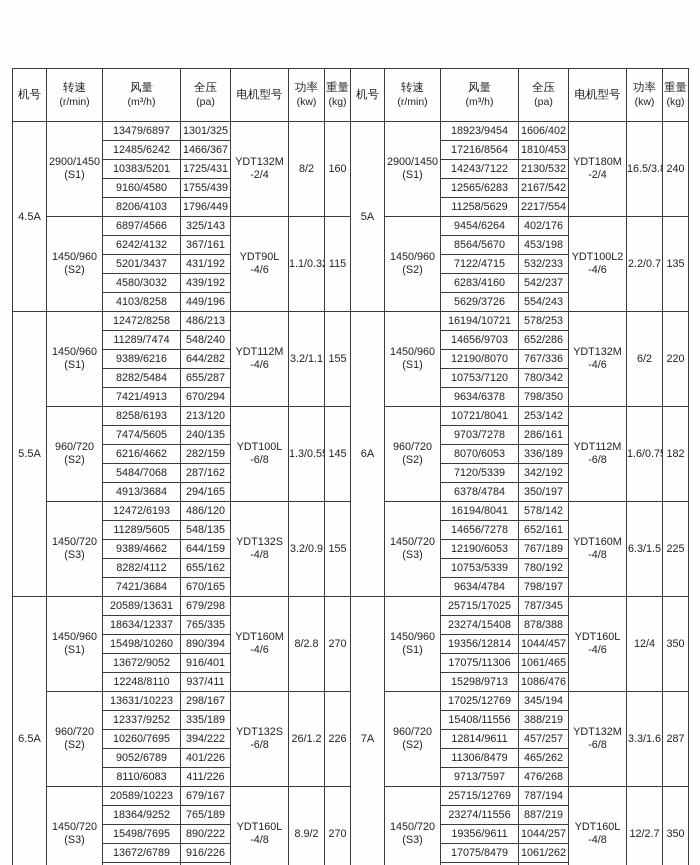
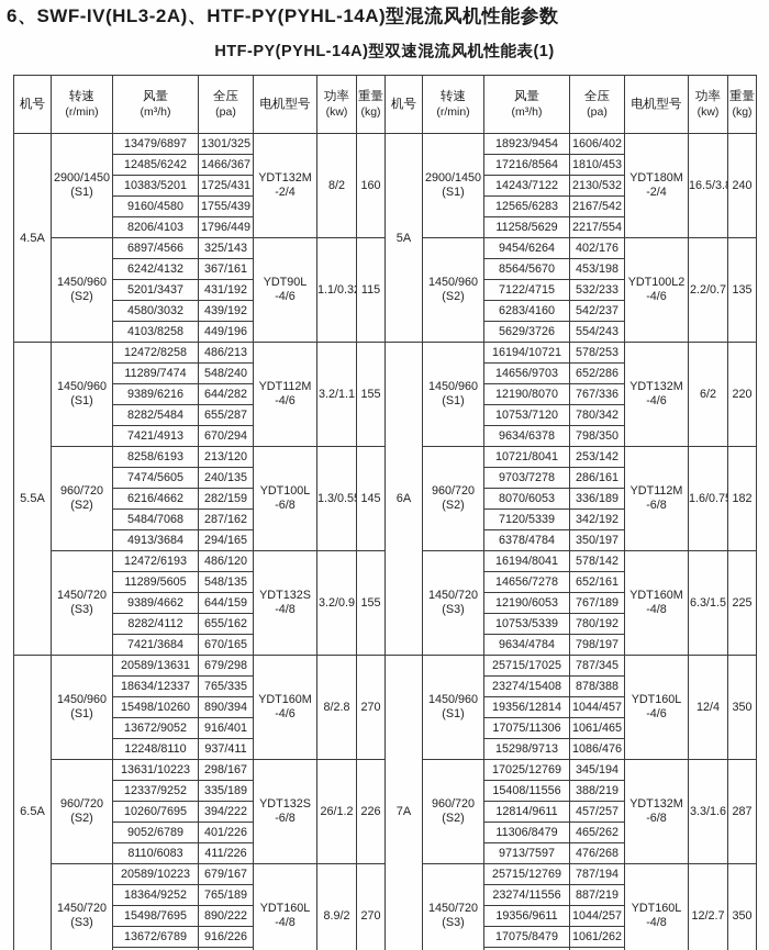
+ 6、SWF-IV(HL3-2A)、HTF-PY(PYHL-14A)型混流风机性能参数
+ HTF-PY(PYHL-14A)型双速混流风机性能表(1)
  机号	转速(r/min)	风量(m³/h)	全压(pa)	电机型号	功率(kw)	重量(kg)	机号	转速(r/min)	风量(m³/h)	全压(pa)	电机型号	功率(kw)	重量(kg)
  4.5A	2900/1450(S1)	13479/6897	1301/325	YDT132M-2/4	8/2	160	5A	2900/1450(S1)	18923/9454	1606/402	YDT180M-2/4	16.5/3.	240
  12485/6242	1466/367	17216/8564	1810/453
  10383/5201	1725/431	14243/7122	2130/532
  9160/4580	1755/439	12565/6283	2167/542
  8206/4103	1796/449	11258/5629	2217/554
  1450/960(S2)	6897/4566	325/143	YDT90L-4/6	1.1/0.3	115	1450/960(S2)	9454/6264	402/176	YDT100L2-4/6	2.2/0.7	135
  6242/4132	367/161	8564/5670	453/198
  5201/3437	431/192	7122/4715	532/233
  4580/3032	439/192	6283/4160	542/237
  4103/8258	449/196	5629/3726	554/243
  5.5A	1450/960(S1)	12472/8258	486/213	YDT112M-4/6	3.2/1.1	155	6A	1450/960(S1)	16194/10721	578/253	YDT132M-4/6	6/2	220
  11289/7474	548/240	14656/9703	652/286
  9389/6216	644/282	12190/8070	767/336
  8282/5484	655/287	10753/7120	780/342
  7421/4913	670/294	9634/6378	798/350
  960/720(S2)	8258/6193	213/120	YDT100L-6/8	1.3/0.5	145	960/720(S2)	10721/8041	253/142	YDT112M-6/8	1.6/0.7	182
  7474/5605	240/135	9703/7278	286/161
  6216/4662	282/159	8070/6053	336/189
  5484/7068	287/162	7120/5339	342/192
  4913/3684	294/165	6378/4784	350/197
  1450/720(S3)	12472/6193	486/120	YDT132S-4/8	3.2/0.9	155	1450/720(S3)	16194/8041	578/142	YDT160M-4/8	6.3/1.5	225
  11289/5605	548/135	14656/7278	652/161
  9389/4662	644/159	12190/6053	767/189
  8282/4112	655/162	10753/5339	780/192
  7421/3684	670/165	9634/4784	798/197
  6.5A	1450/960(S1)	20589/13631	679/298	YDT160M-4/6	8/2.8	270	7A	1450/960(S1)	25715/17025	787/345	YDT160L-4/6	12/4	350
  18634/12337	765/335	23274/15408	878/388
  15498/10260	890/394	19356/12814	1044/457
  13672/9052	916/401	17075/11306	1061/465
  12248/8110	937/411	15298/9713	1086/476
  960/720(S2)	13631/10223	298/167	YDT132S-6/8	26/1.2	226	960/720(S2)	17025/12769	345/194	YDT132M-6/8	3.3/1.6	287
  12337/9252	335/189	15408/11556	388/219
  10260/7695	394/222	12814/9611	457/257
  9052/6789	401/226	11306/8479	465/262
  8110/6083	411/226	9713/7597	476/268
  1450/720(S3)	20589/10223	679/167	YDT160L-4/8	8.9/2	270	1450/720(S3)	25715/12769	787/194	YDT160L-4/8	12/2.7	350
  18364/9252	765/189	23274/11556	887/219
  15498/7695	890/222	19356/9611	1044/257
  13672/6789	916/226	17075/8479	1061/262
